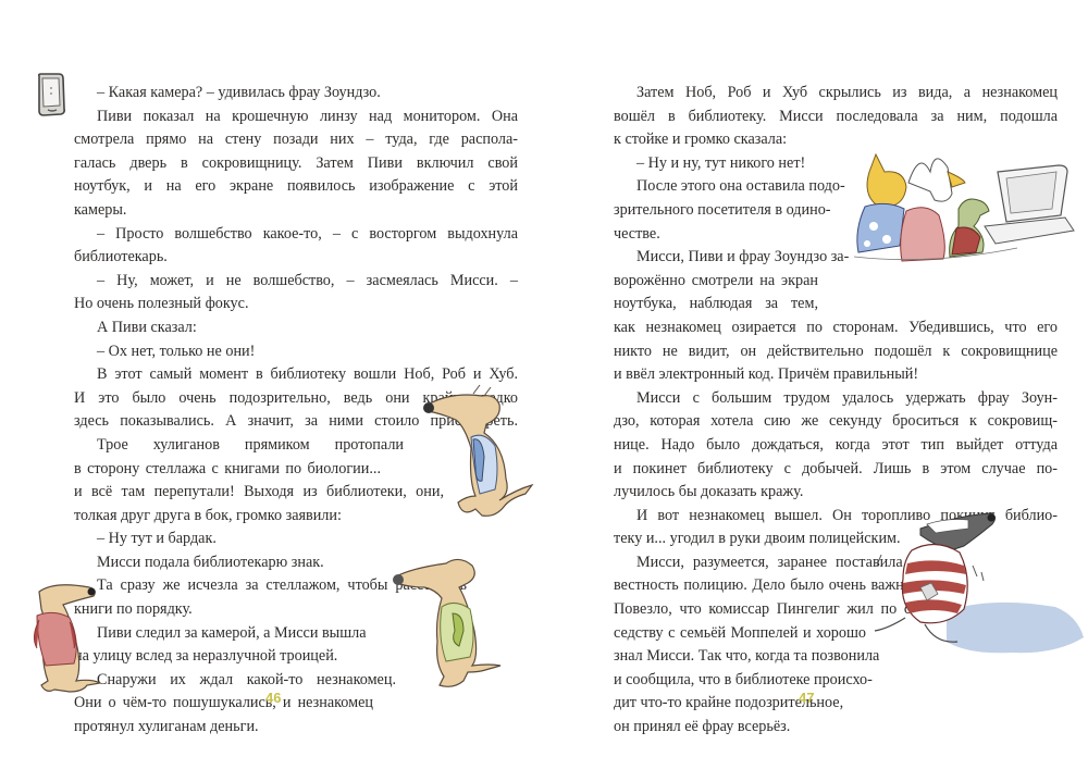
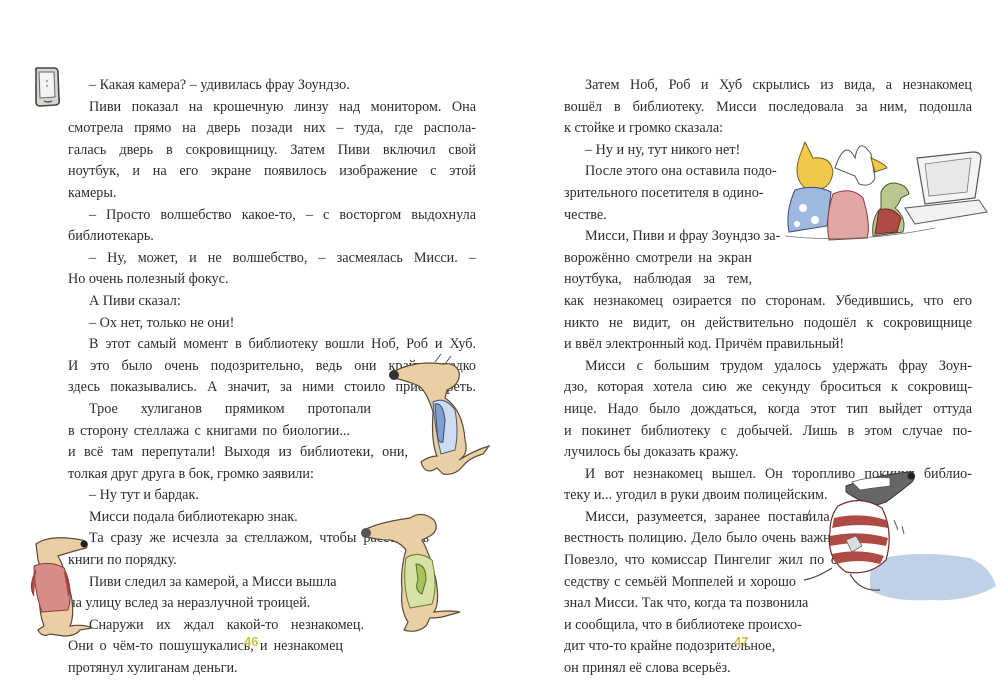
  – Какая камера? – удивилась фрау Зоундзо.
  Пиви показал на крошечную линзу над монитором. Она
- смотрела прямо на стену позади них – туда, где распола-
+ смотрела прямо на дверь позади них – туда, где распола-
  галась дверь в сокровищницу. Затем Пиви включил свой
  ноутбук, и на его экране появилось изображение с этой
  камеры.
  – Просто волшебство какое-то, – с восторгом выдохнула
  библиотекарь.
  – Ну, может, и не волшебство, – засмеялась Мисси. –
  Но очень полезный фокус.
  А Пиви сказал:
  – Ох нет, только не они!
  В этот самый момент в библиотеку вошли Ноб, Роб и Хуб.
  И это было очень подозрительно, ведь они крадко
  здесь показывались. А значит, за ними стоило приеть.
  Трое хулиганов прямиком протопали
  в сторону стеллажа с книгами по биологии...
  и всё там перепутали! Выходя из библиотеки, они,
  толкая друг друга в бок, громко заявили:
  – Ну тут и бардак.
  Мисси подала библиотекарю знак.
  Та сразу же исчезла за стеллажом, чтобы р
  книги по порядку.
  Пиви следил за камерой, а Мисси вышла
  а улицу вслед за неразлучной троицей.
  Снаружи их ждал какой-то незнакомец.
  Они о чём-то пошушукались, и незнакомец
  протянул хулиганам деньги.
  46
  Затем Ноб, Роб и Хуб скрылись из вида, а незнакомец
  вошёл в библиотеку. Мисси последовала за ним, подошла
  к стойке и громко сказала:
  – Ну и ну, тут никого нет!
  После этого она оставила подо-
  зрительного посетителя в одино-
  честве.
  Мисси, Пиви и фрау Зоундзо за-
  ворожённо смотрели на экран
  ноутбука, наблюдая за тем,
  как незнакомец озирается по сторонам. Убедившись, что его
  никто не видит, он действительно подошёл к сокровищнице
  и ввёл электронный код. Причём правильный!
  Мисси с большим трудом удалось удержать фрау Зоун-
  дзо, которая хотела сию же секунду броситься к сокровищ-
  нице. Надо было дождаться, когда этот тип выйдет оттуда
  и покинет библиотеку с добычей. Лишь в этом случае по-
  лучилось бы доказать кражу.
  И вот незнакомец вышел. Он торопливо поки библио-
  теку и... угодил в руки двоим полицейским.
  Мисси, разумеется, заранее поставила
  вестность полицию. Дело было очень важн
  Повезло, что комиссар Пингелиг жил по
  седству с семьёй Моппелей и хорошо
  знал Мисси. Так что, когда та позвони
  и сообщила, что в библиотеке происхо-
  дит что-то крайне подозрительное,
- он принял её фрау всерьёз.
+ он принял её слова всерьёз.
  47
